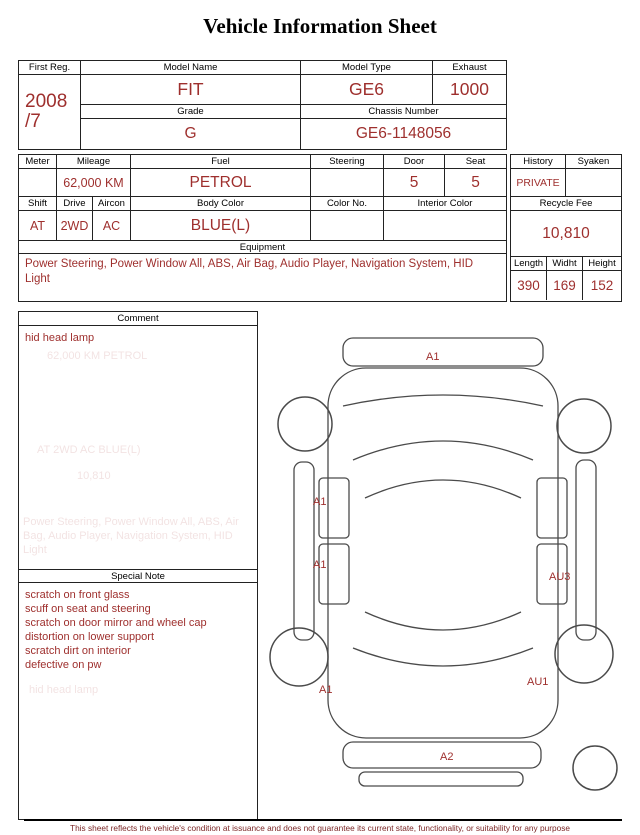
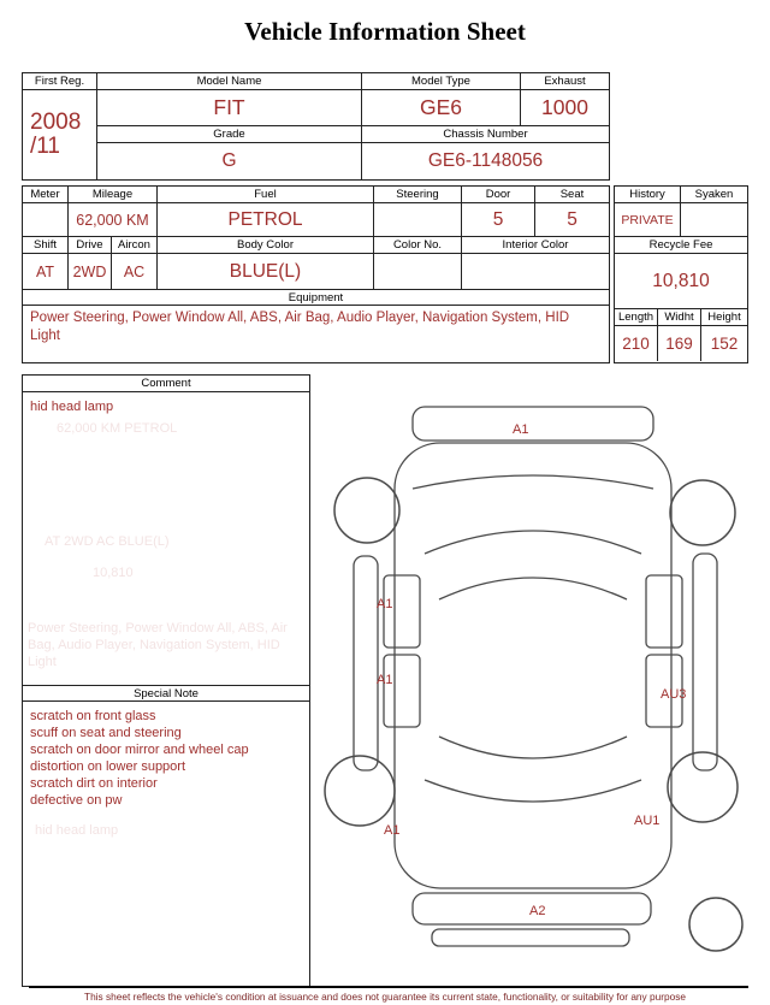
  Vehicle Information Sheet
  First Reg.
  Model Name
  Model Type
  Exhaust
  2008
- /7
+ /11
  FIT
  GE6
  1000
  Grade
  Chassis Number
  G
  GE6-1148056
  Meter
  Mileage
  Fuel
  Steering
  Door
  Seat
  62,000 KM
  PETROL
  5
  5
  Shift
  Drive
  Aircon
  Body Color
  Color No.
  Interior Color
  AT
  2WD
  AC
  BLUE(L)
  Equipment
  Power Steering, Power Window All, ABS, Air Bag, Audio Player, Navigation System, HID Light
  History
  Syaken
  PRIVATE
  Recycle Fee
  10,810
  Length
  Widht
  Height
- 390
+ 210
  169
  152
  Comment
  hid head lamp
  62,000 KM PETROL
  AT 2WD AC BLUE(L)
  10,810
  Power Steering, Power Window All, ABS, Air Bag, Audio Player, Navigation System, HID Light
  hid head lamp
  Special Note
  scratch on front glass
  scuff on seat and steering
  scratch on door mirror and wheel cap
  distortion on lower support
  scratch dirt on interior
  defective on pw
  A1
  A1
  A1
  AU3
  A1
  AU1
  A2
  This sheet reflects the vehicle's condition at issuance and does not guarantee its current state, functionality, or suitability for any purpose
